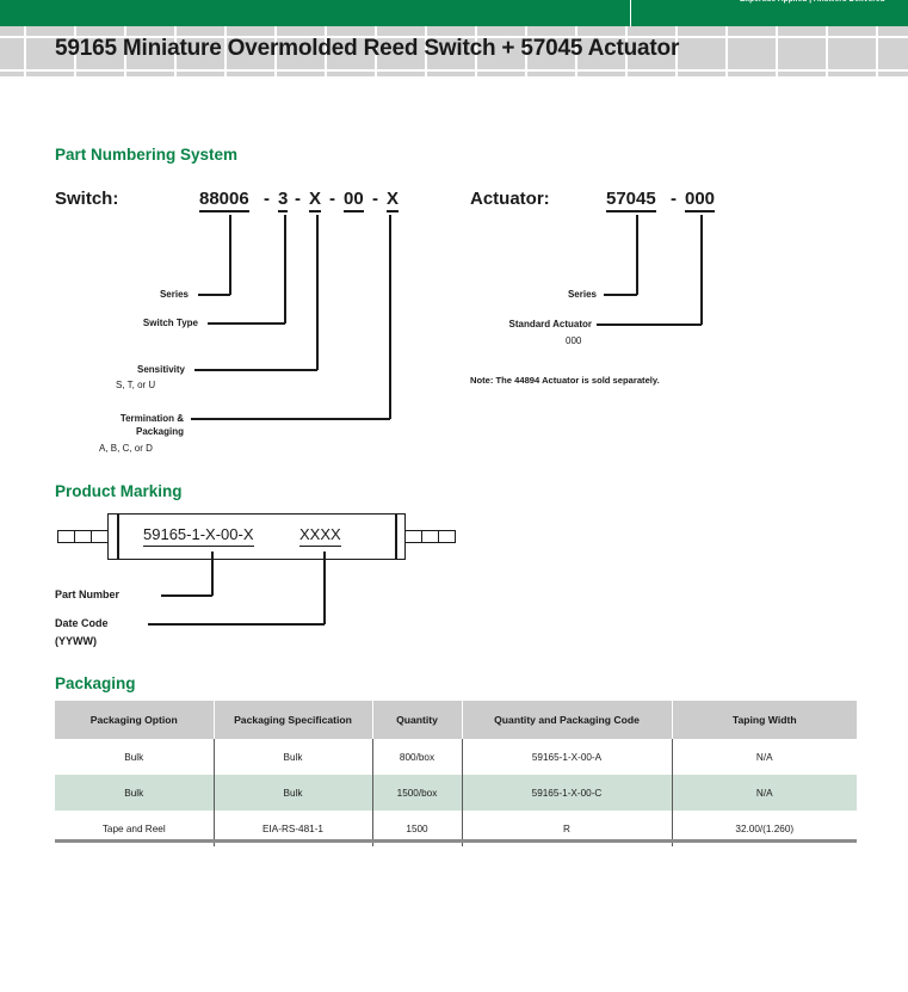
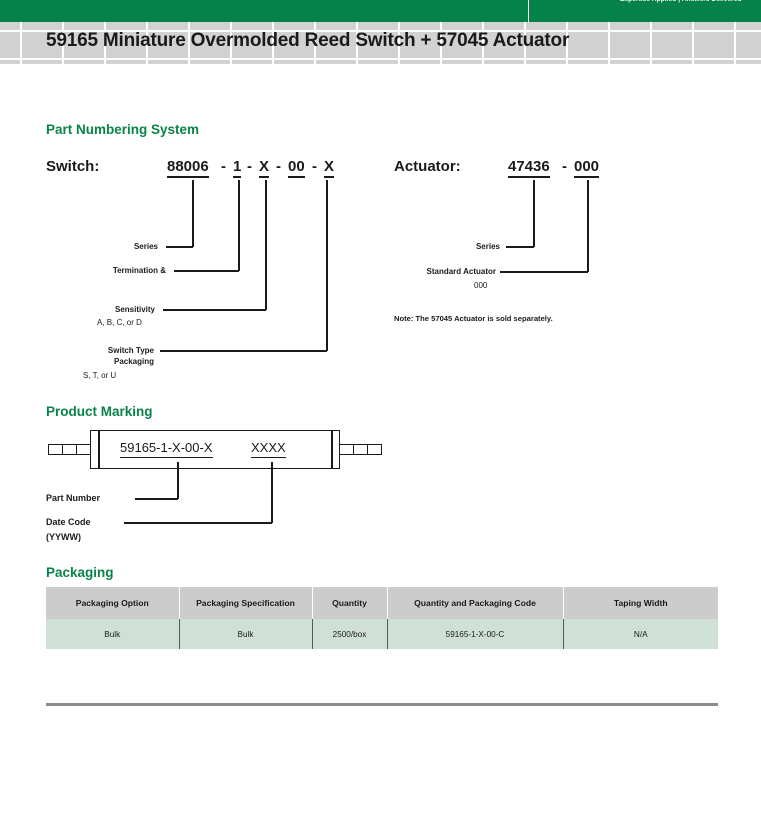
  59165 Miniature Overmolded Reed Switch + 57045 Actuator
  Part Numbering System
  Switch:
  88006
  -
- 3
+ 1
  -
  X
  -
  00
  -
  X
  Series
- Switch Type
+ Termination &
  Sensitivity
- S, T, or U
+ A, B, C, or D
- Termination &
+ Switch Type
  Packaging
- A, B, C, or D
+ S, T, or U
  Actuator:
- 57045
+ 47436
  -
  000
  Series
  Standard Actuator
  000
- Note: The 44894 Actuator is sold separately.
+ Note: The 57045 Actuator is sold separately.
  Product Marking
  59165-1-X-00-X
  XXXX
  Part Number
  Date Code
  (YYWW)
  Packaging
  Packaging Option	Packaging Specification	Quantity	Quantity and Packaging Code	Taping Width
- Bulk	Bulk	800/box	59165-1-X-00-A	N/A
- Bulk	Bulk	1500/box	59165-1-X-00-C	N/A
+ Bulk	Bulk	2500/box	59165-1-X-00-C	N/A
- Tape and Reel	EIA-RS-481-1	1500	R	32.00/(1.260)
